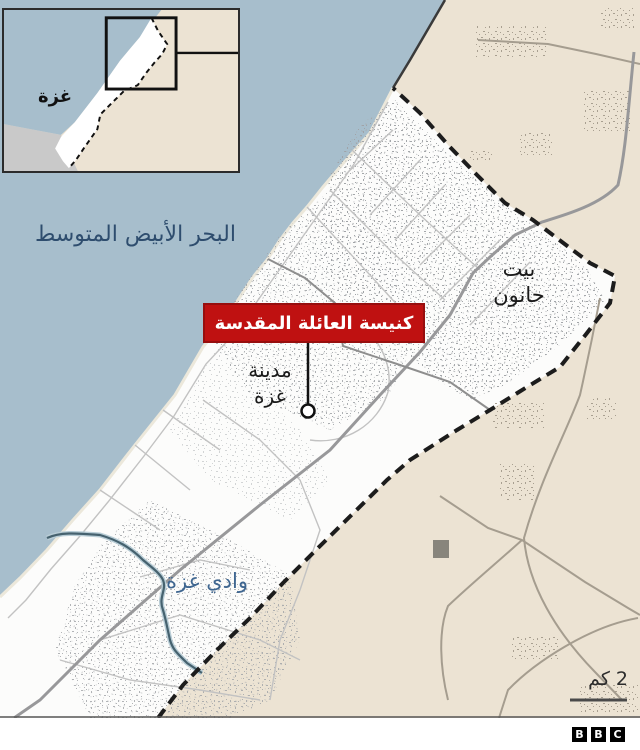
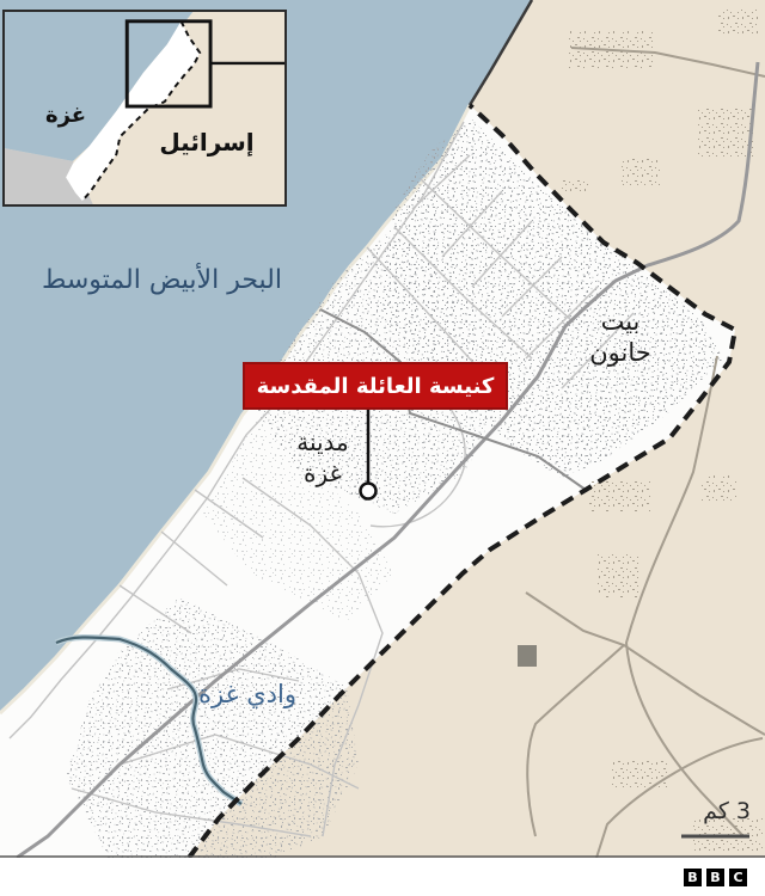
  غزة
+ إسرائيل
  البحر الأبيض المتوسط
  بيت
  حانون
  كنيسة العائلة المقدسة
  مدينة
  غزة
  وادي غزة
- 2 كم
+ 3 كم
  B
  B
  C
